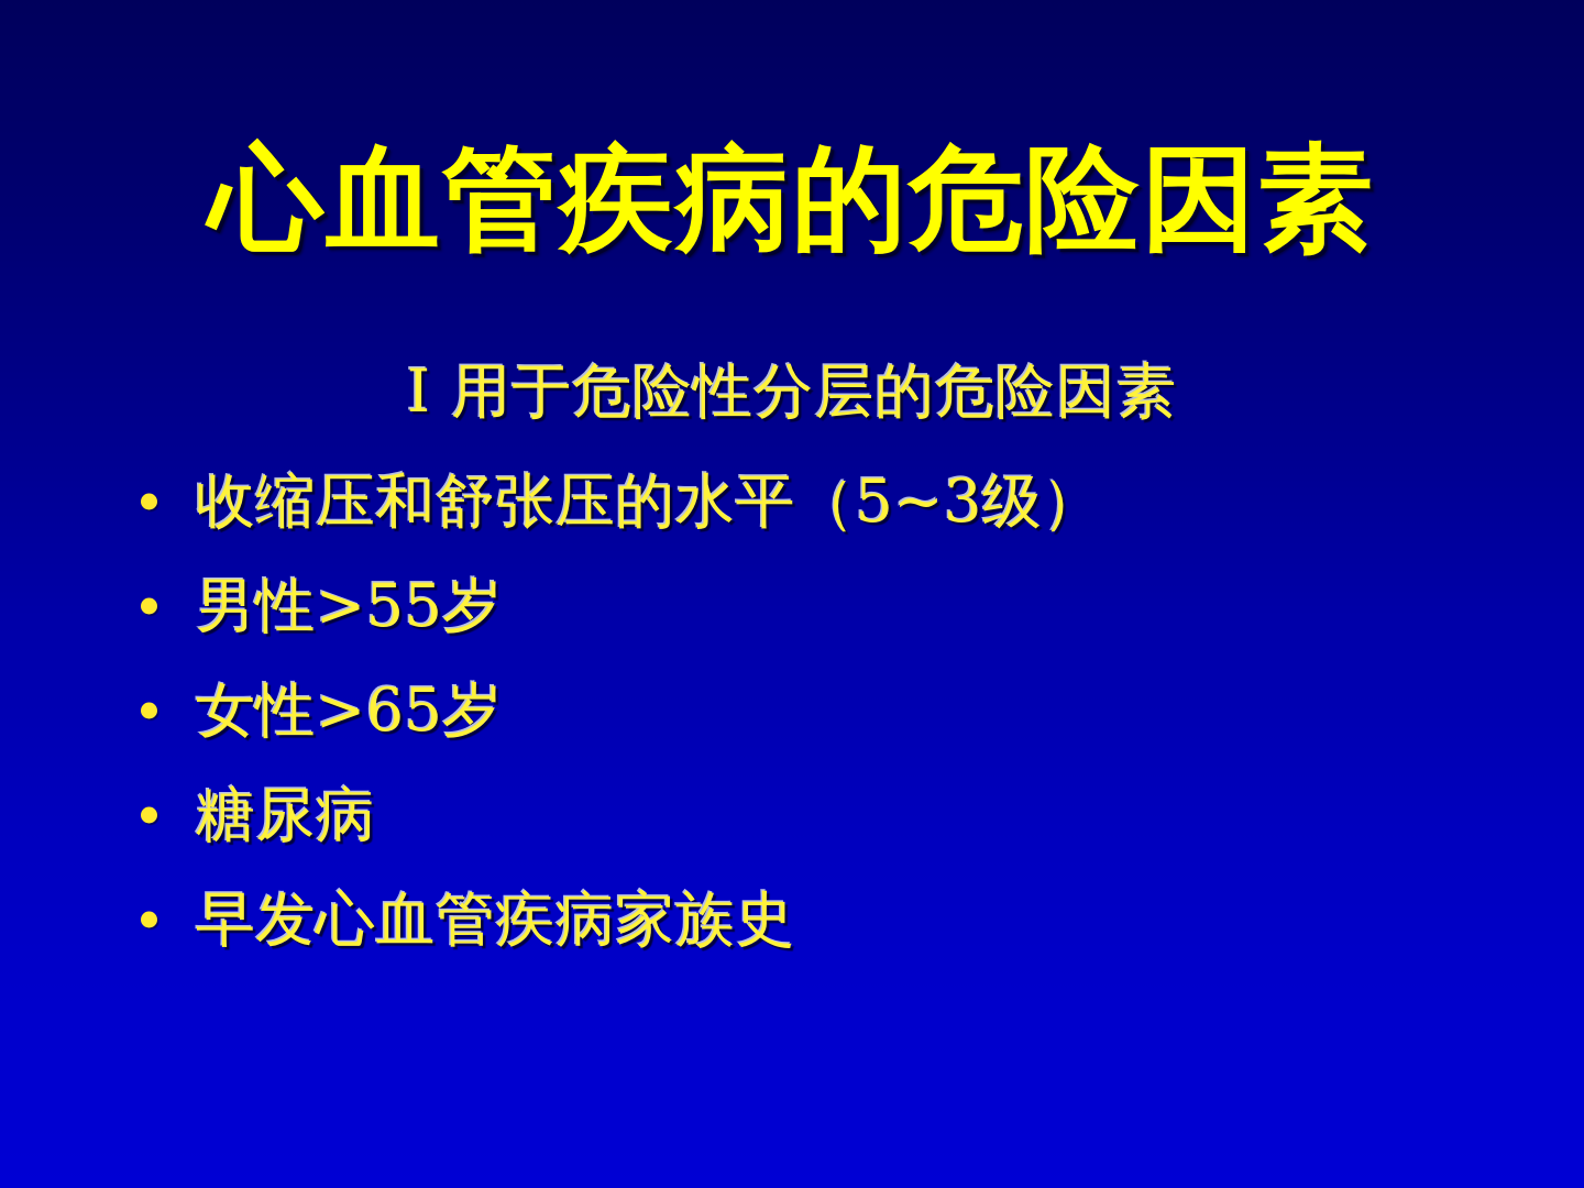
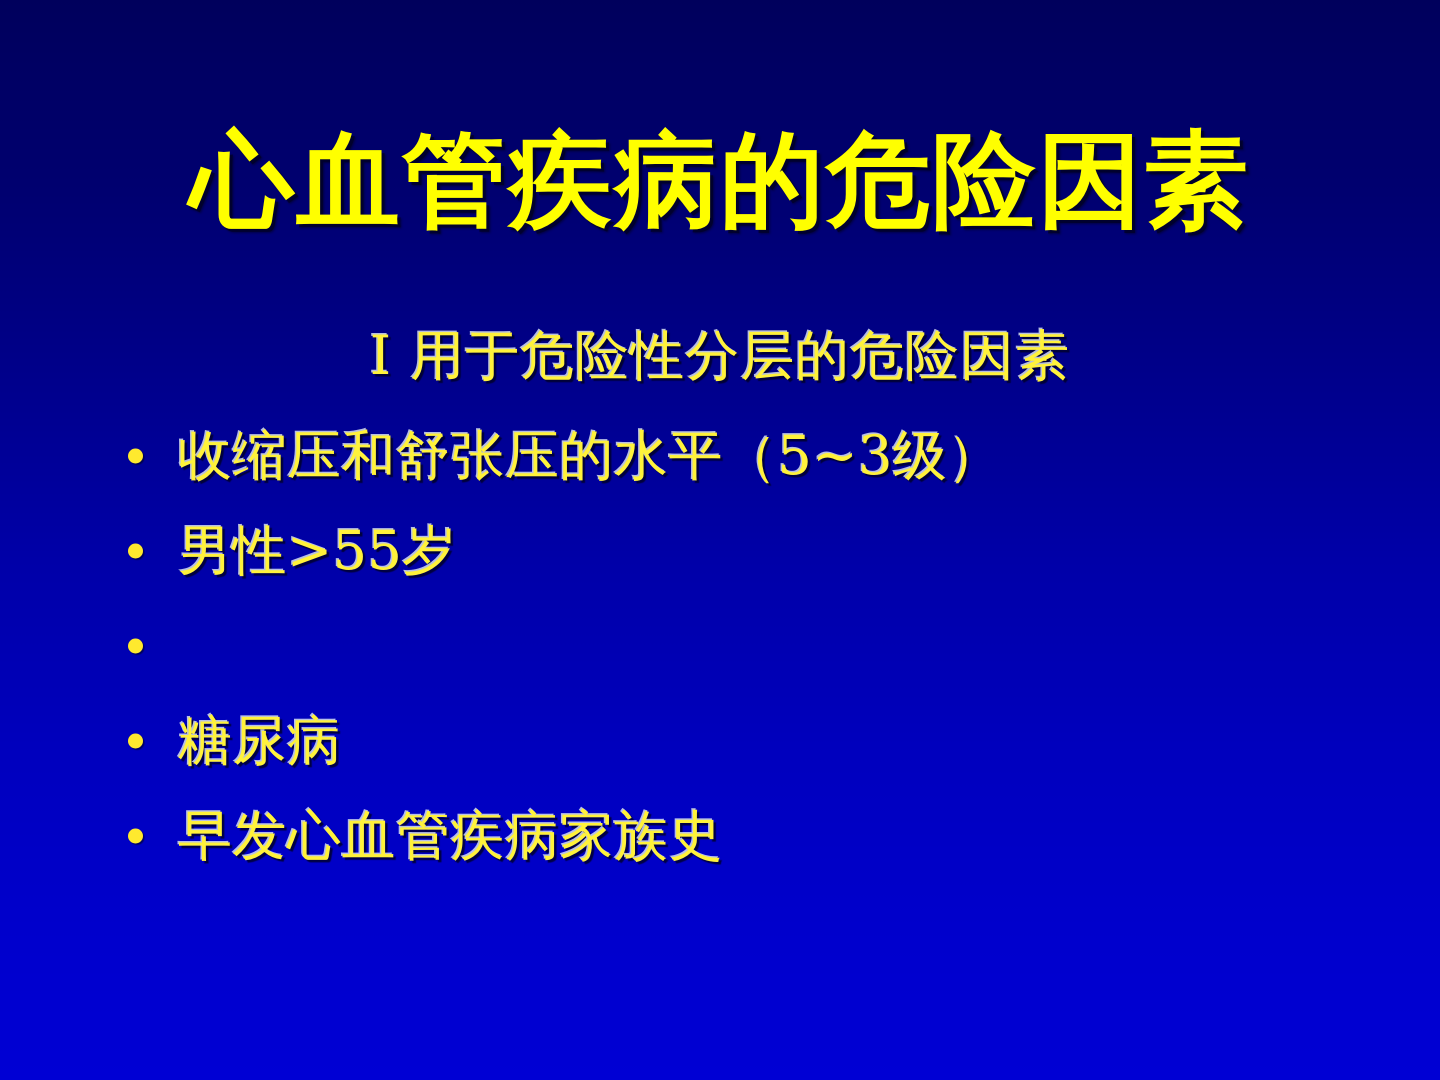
  心血管疾病的危险因素
  I 用于危险性分层的危险因素
  收缩压和舒张压的水平（5~3级）
  男性>55岁
- 女性>65岁
  糖尿病
  早发心血管疾病家族史
